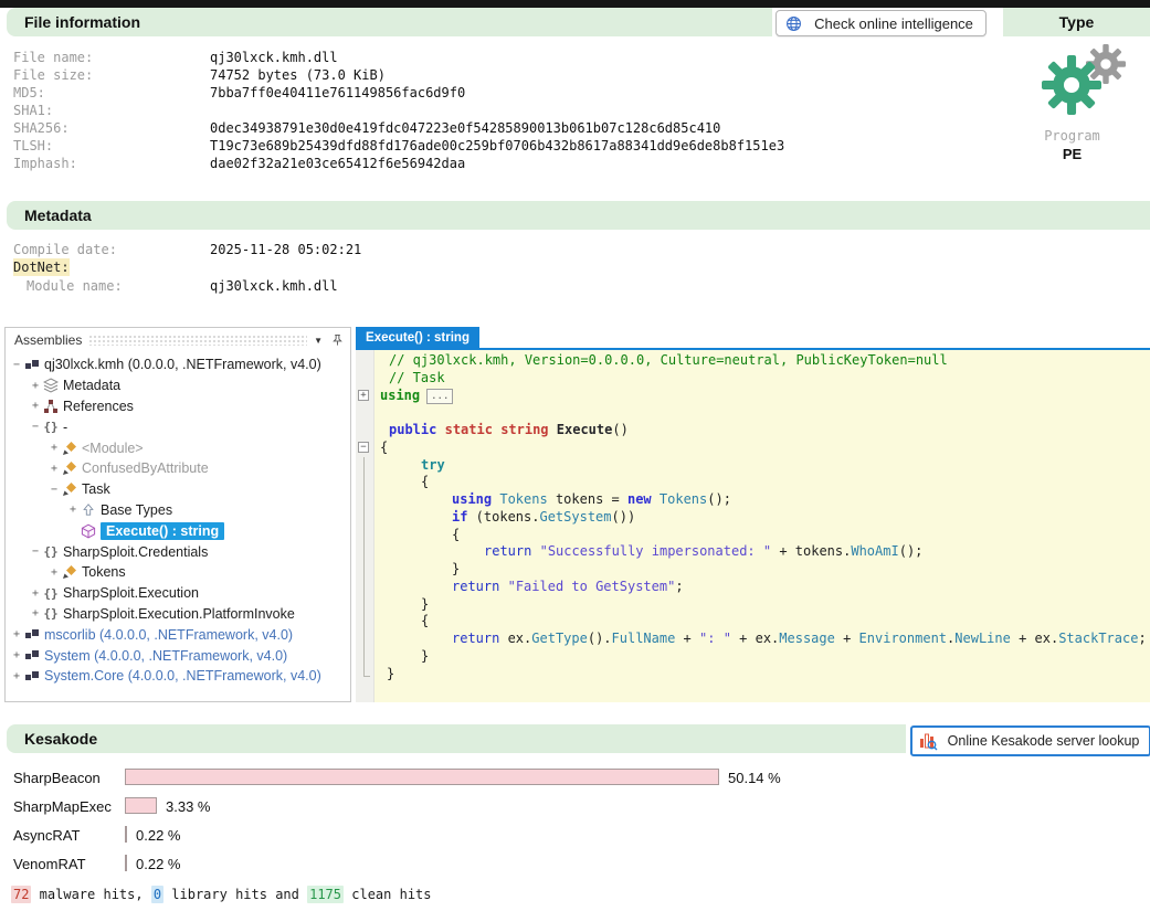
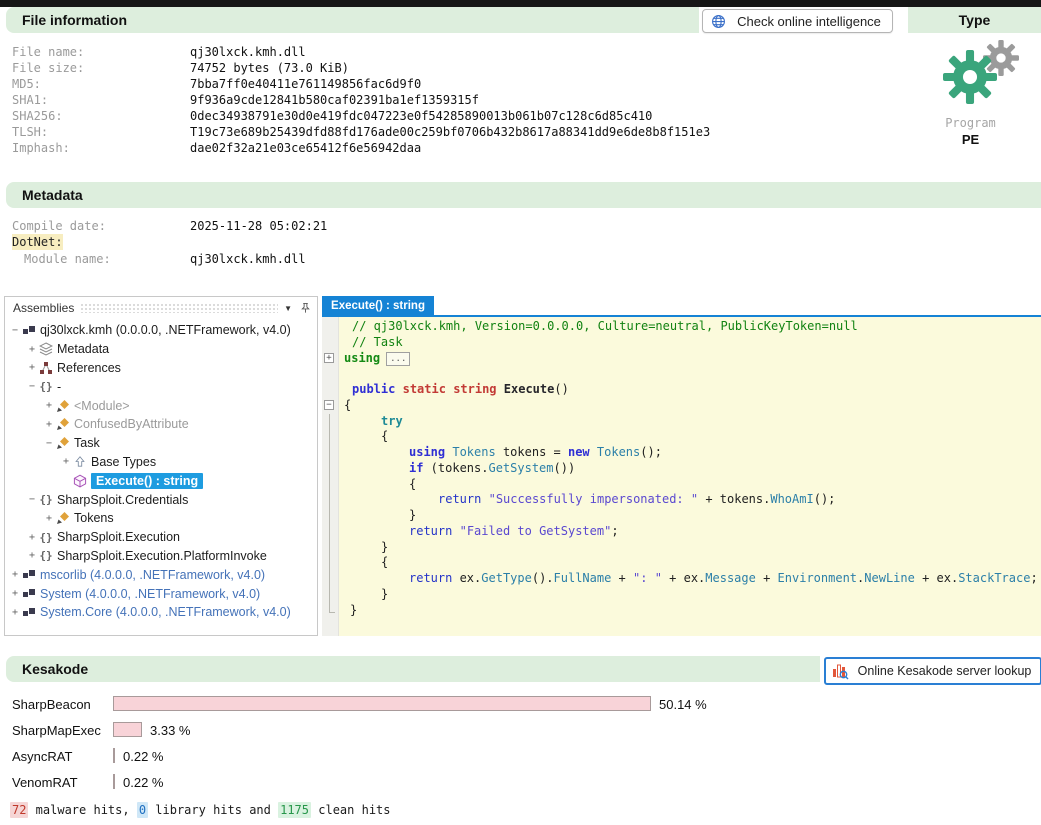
  File information
  Check online intelligence
  Type
  File name:
  qj30lxck.kmh.dll
  File size:
  74752 bytes (73.0 KiB)
  MD5:
  7bba7ff0e40411e761149856fac6d9f0
  SHA1:
+ 9f936a9cde12841b580caf02391ba1ef1359315f
  SHA256:
  0dec34938791e30d0e419fdc047223e0f54285890013b061b07c128c6d85c410
  TLSH:
  T19c73e689b25439dfd88fd176ade00c259bf0706b432b8617a88341dd9e6de8b8f151e3
  Imphash:
  dae02f32a21e03ce65412f6e56942daa
  Program
  PE
  Metadata
  Compile date:
  2025-11-28 05:02:21
  DotNet:
  Module name:
  qj30lxck.kmh.dll
  Assemblies
  ▼
  −
  qj30lxck.kmh (0.0.0.0, .NETFramework, v4.0)
  +
  Metadata
  +
  References
  −
  {}
  -
  +
  <Module>
  +
  ConfusedByAttribute
  −
  Task
  +
  Base Types
  Execute() : string
  −
  {}
  SharpSploit.Credentials
  +
  Tokens
  +
  {}
  SharpSploit.Execution
  +
  {}
  SharpSploit.Execution.PlatformInvoke
  +
  mscorlib (4.0.0.0, .NETFramework, v4.0)
  +
  System (4.0.0.0, .NETFramework, v4.0)
  +
  System.Core (4.0.0.0, .NETFramework, v4.0)
  Execute() : string
  // qj30lxck.kmh, Version=0.0.0.0, Culture=neutral, PublicKeyToken=null
  // Task
  +
  using ...
  public static string Execute()
  −
  {
  try
  {
  using Tokens tokens = new Tokens();
  if (tokens.GetSystem())
  {
  return "Successfully impersonated: " + tokens.WhoAmI();
  }
  return "Failed to GetSystem";
  }
  {
  return ex.GetType().FullName + ": " + ex.Message + Environment.NewLine + ex.StackTrace;
  }
  }
  Kesakode
  Online Kesakode server lookup
  SharpBeacon
  50.14 %
  SharpMapExec
  3.33 %
  AsyncRAT
  0.22 %
  VenomRAT
  0.22 %
  72 malware hits, 0 library hits and 1175 clean hits
